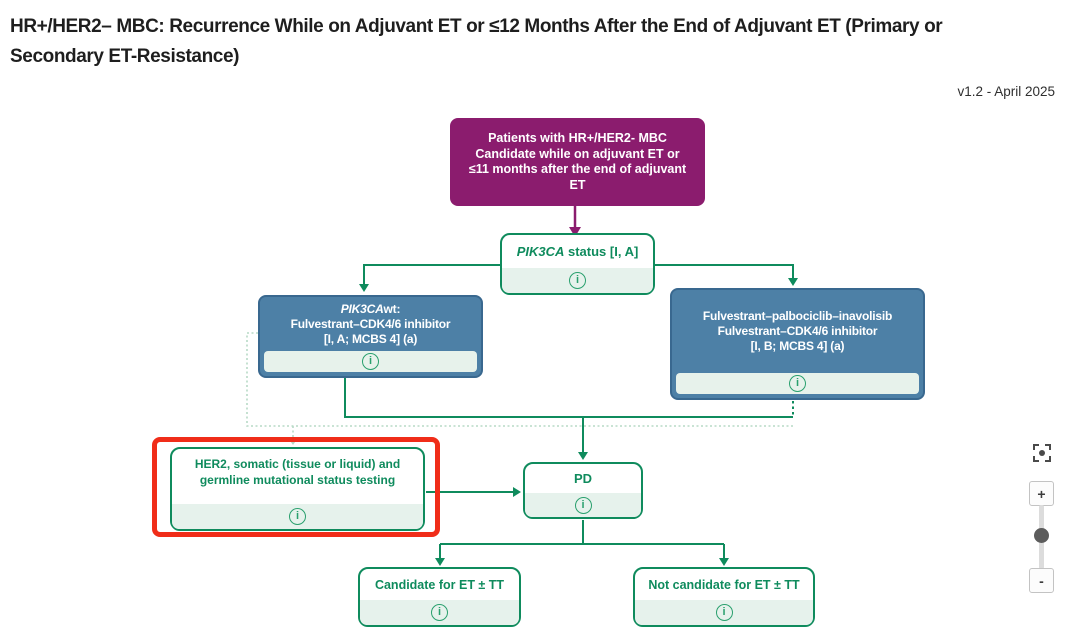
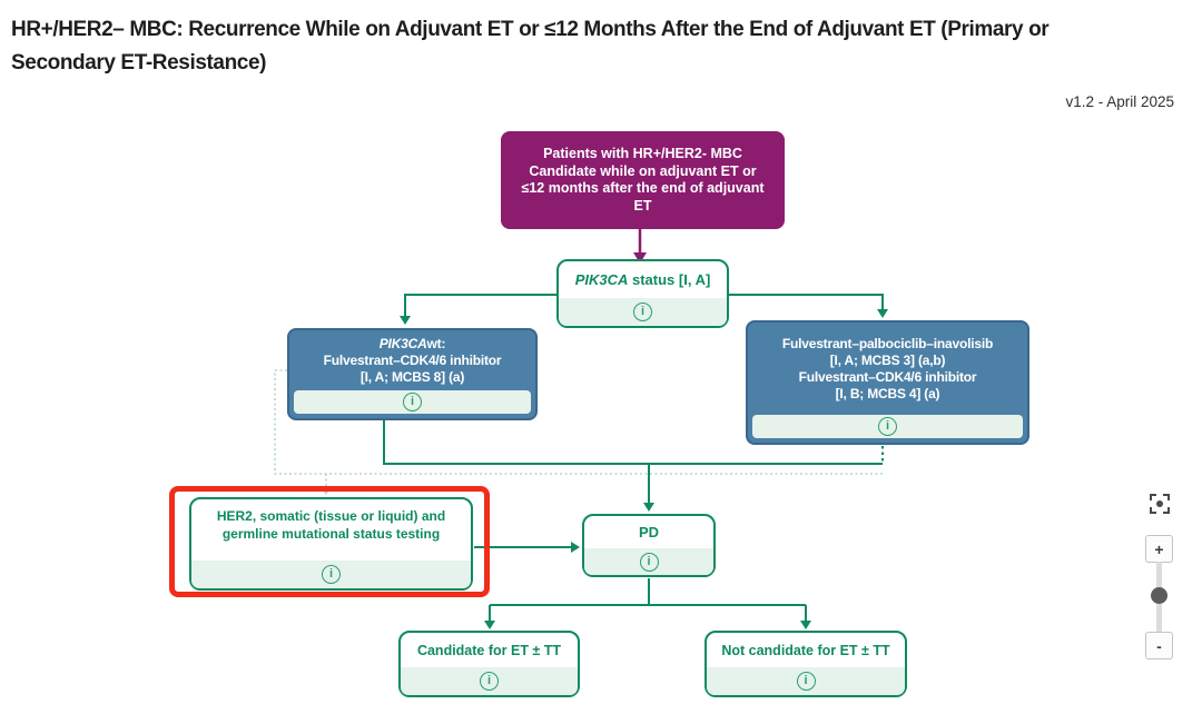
  HR+/HER2– MBC: Recurrence While on Adjuvant ET or ≤12 Months After the End of Adjuvant ET (Primary or
  Secondary ET-Resistance)
  v1.2 - April 2025
  Patients with HR+/HER2- MBC
  Candidate while on adjuvant ET or
- ≤11 months after the end of adjuvant
+ ≤12 months after the end of adjuvant
  ET
  PIK3CA status [I, A]
  i
  PIK3CAwt:
  Fulvestrant–CDK4/6 inhibitor
- [I, A; MCBS 4] (a)
+ [I, A; MCBS 8] (a)
  i
  Fulvestrant–palbociclib–inavolisib
+ [I, A; MCBS 3] (a,b)
  Fulvestrant–CDK4/6 inhibitor
  [I, B; MCBS 4] (a)
  i
  HER2, somatic (tissue or liquid) and
  germline mutational status testing
  i
  PD
  i
  Candidate for ET ± TT
  i
  Not candidate for ET ± TT
  i
  +
  -
